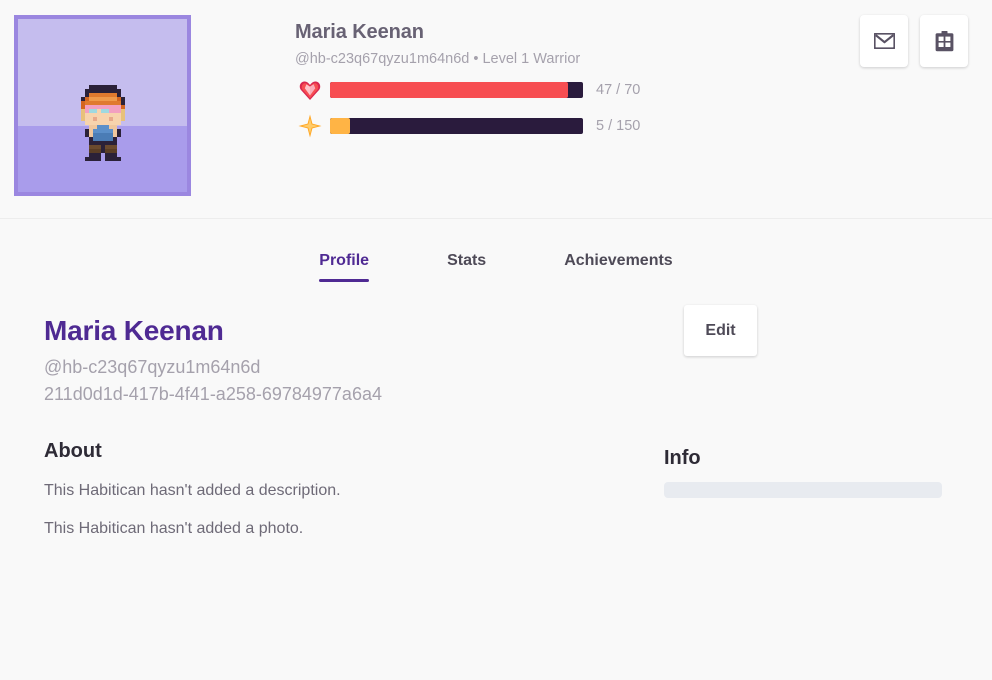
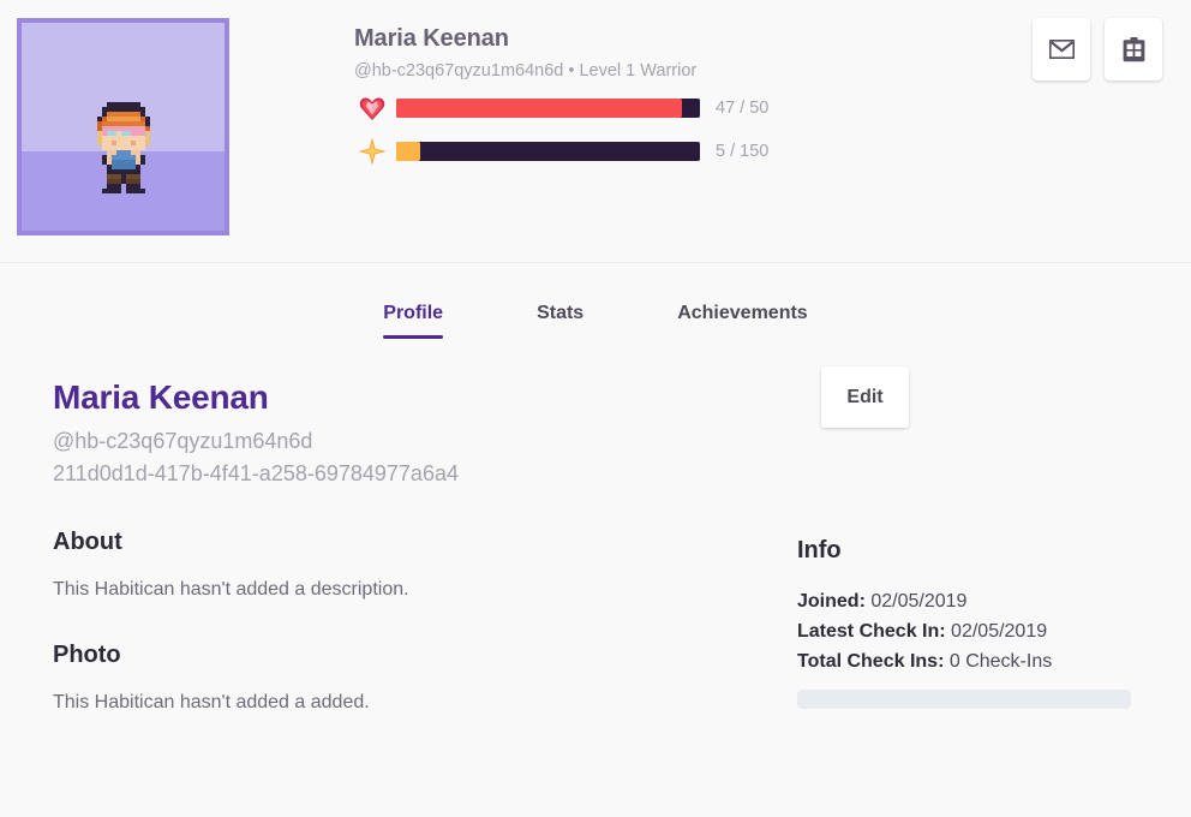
  Maria Keenan
  @hb-c23q67qyzu1m64n6d • Level 1 Warrior
- 47 / 70
+ 47 / 50
  5 / 150
  Profile
  Stats
  Achievements
  Maria Keenan
  @hb-c23q67qyzu1m64n6d
  211d0d1d-417b-4f41-a258-69784977a6a4
  About
  This Habitican hasn't added a description.
+ Photo
- This Habitican hasn't added a photo.
+ This Habitican hasn't added a added.
  Edit
  Info
+ Joined: 02/05/2019
+ Latest Check In: 02/05/2019
+ Total Check Ins: 0 Check-Ins
